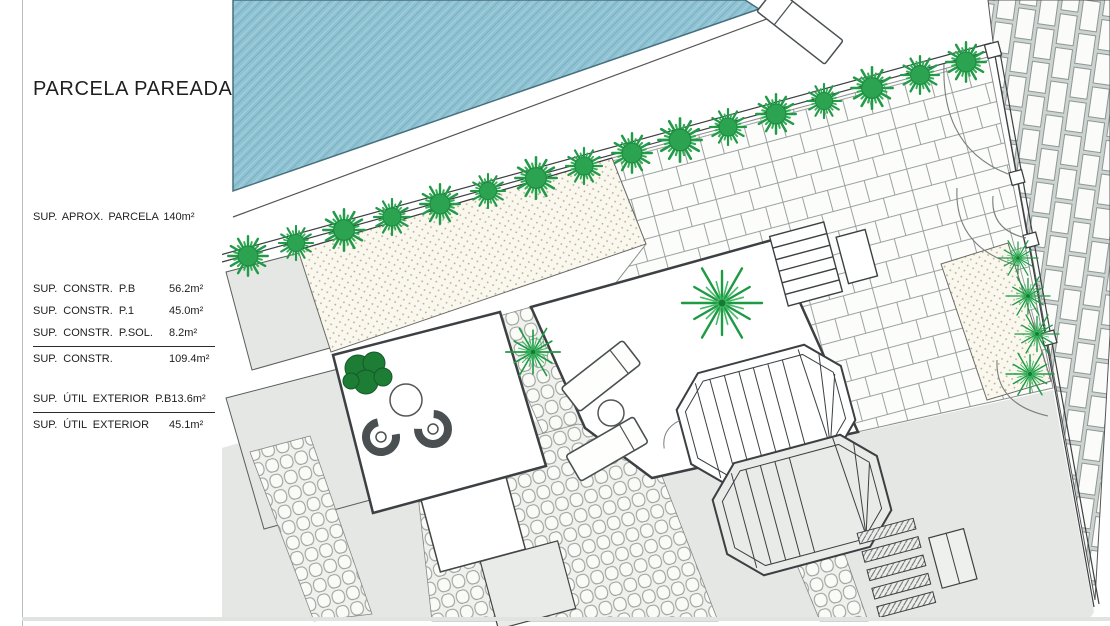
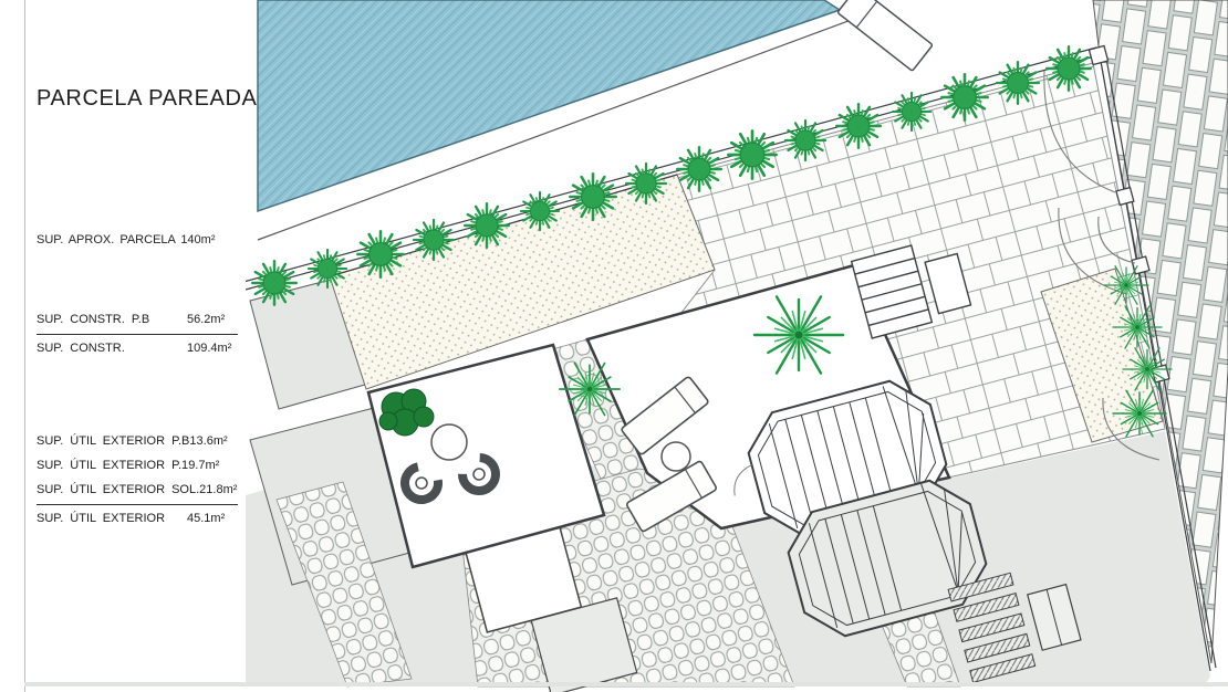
  PARCELA PAREADA
  SUP. APROX. PARCELA 140m²
  SUP. CONSTR. P.B
  56.2m²
- SUP. CONSTR. P.1
- 45.0m²
- SUP. CONSTR. P.SOL.
- 8.2m²
  SUP. CONSTR.
  109.4m²
  SUP. ÚTIL EXTERIOR P.B
  13.6m²
+ SUP. ÚTIL EXTERIOR P.1
+ 9.7m²
+ SUP. ÚTIL EXTERIOR SOL.
+ 21.8m²
  SUP. ÚTIL EXTERIOR
  45.1m²
